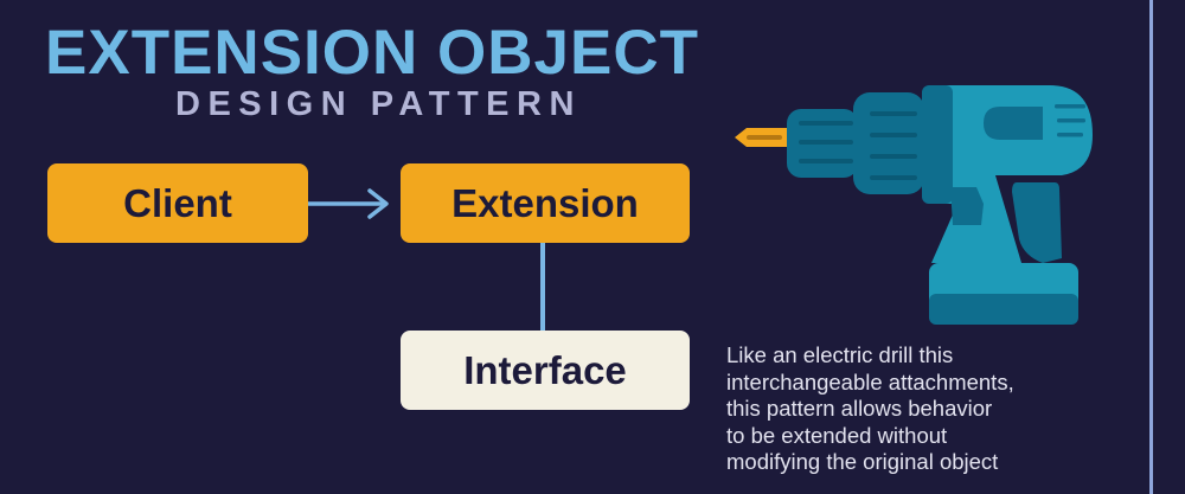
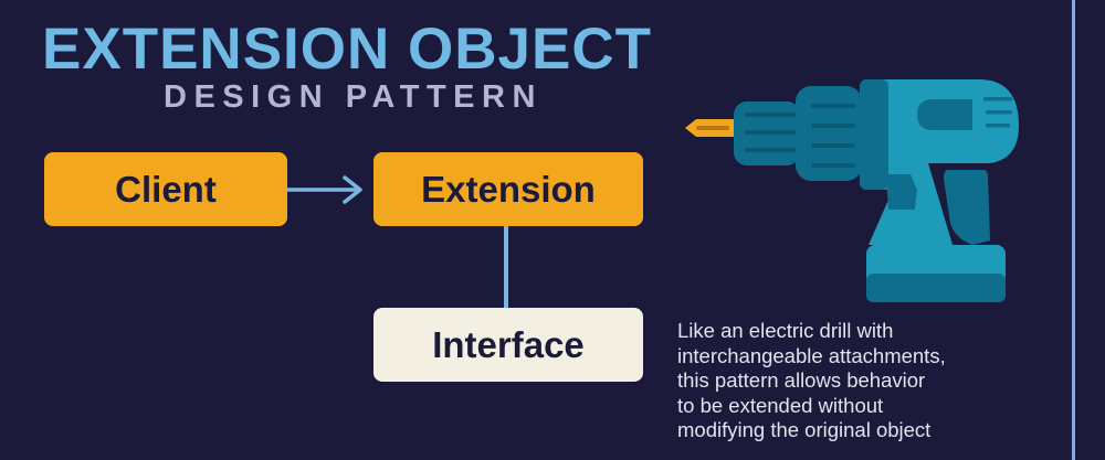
  EXTENSION OBJECT
  DESIGN PATTERN
  Client
  Extension
  Interface
- Like an electric drill this
+ Like an electric drill with
  interchangeable attachments,
  this pattern allows behavior
  to be extended without
  modifying the original object
